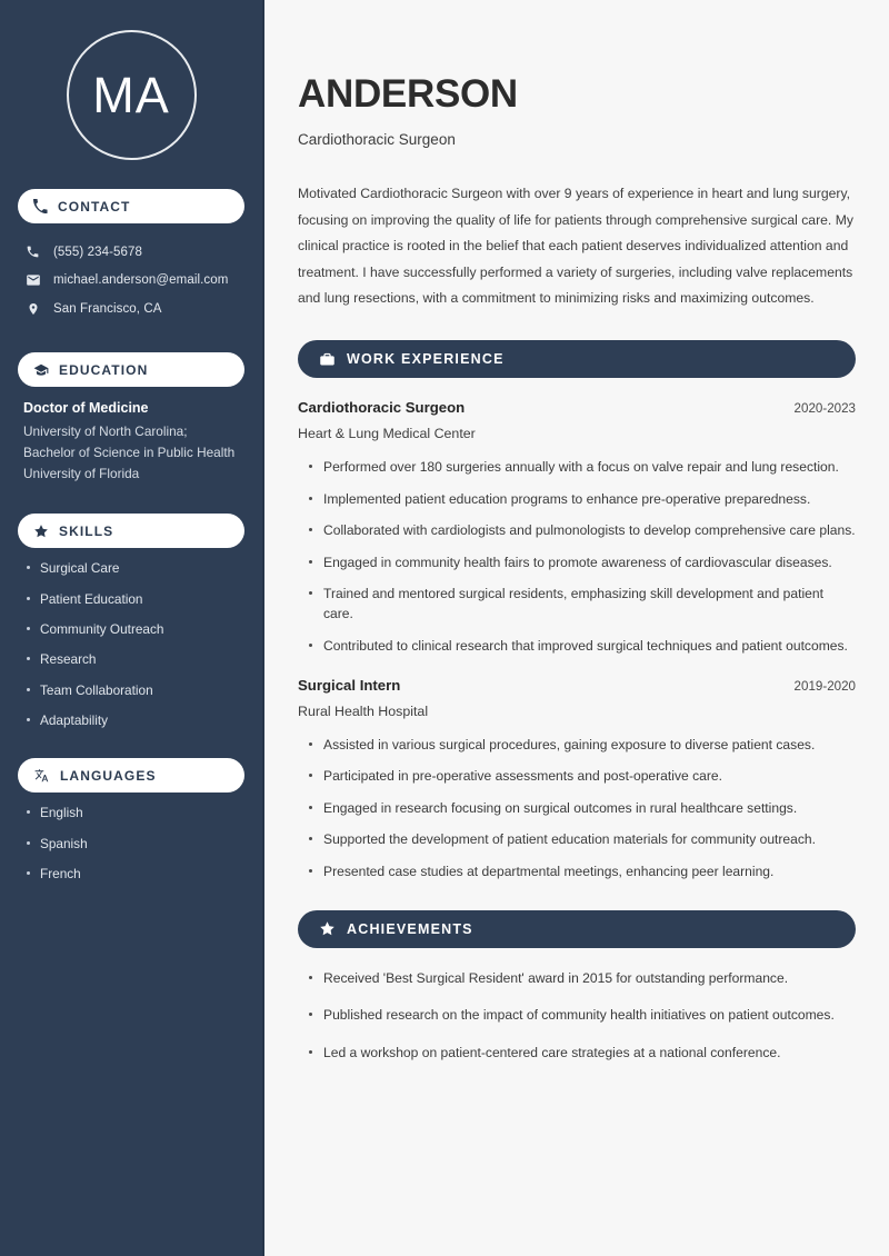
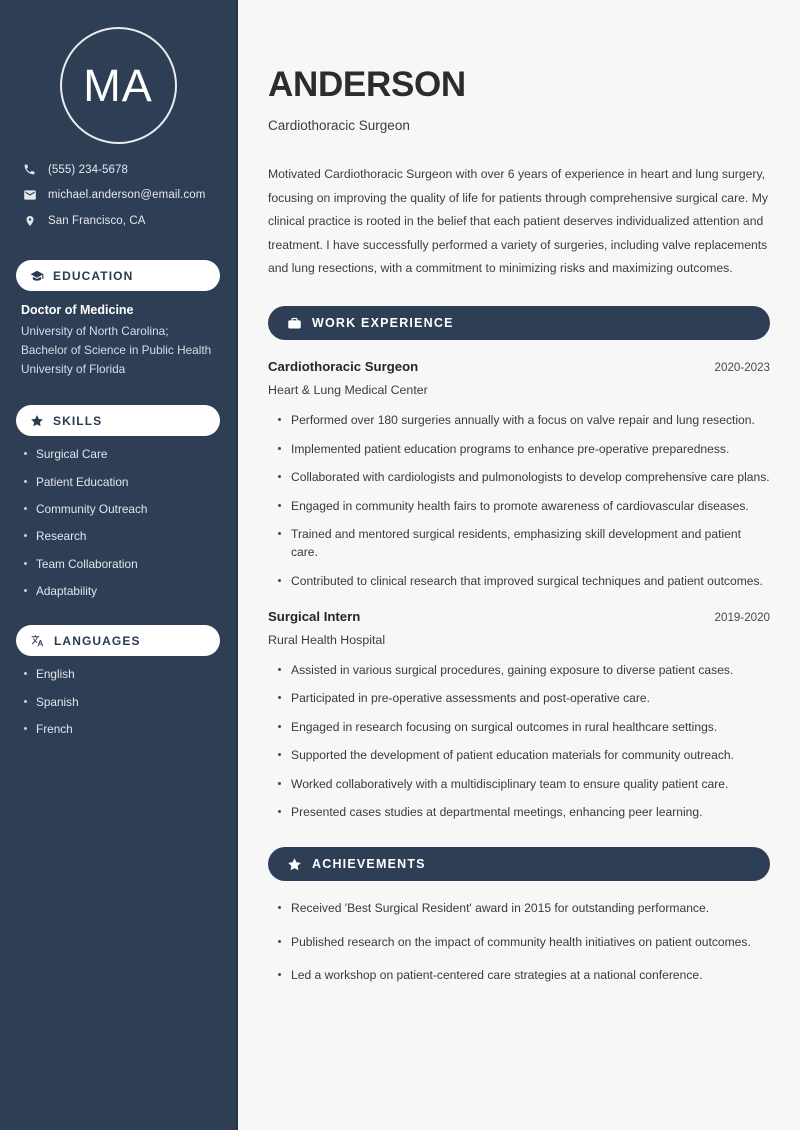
  MA
- CONTACT
  (555) 234-5678
  michael.anderson@email.com
  San Francisco, CA
  EDUCATION
  Doctor of Medicine
  University of North Carolina; Bachelor of Science in Public Health University of Florida
  SKILLS
  Surgical Care
  Patient Education
  Community Outreach
  Research
  Team Collaboration
  Adaptability
  LANGUAGES
  English
  Spanish
  French
  ANDERSON
  Cardiothoracic Surgeon
- Motivated Cardiothoracic Surgeon with over 9 years of experience in heart and lung surgery, focusing on improving the quality of life for patients through comprehensive surgical care. My clinical practice is rooted in the belief that each patient deserves individualized attention and treatment. I have successfully performed a variety of surgeries, including valve replacements and lung resections, with a commitment to minimizing risks and maximizing outcomes.
+ Motivated Cardiothoracic Surgeon with over 6 years of experience in heart and lung surgery, focusing on improving the quality of life for patients through comprehensive surgical care. My clinical practice is rooted in the belief that each patient deserves individualized attention and treatment. I have successfully performed a variety of surgeries, including valve replacements and lung resections, with a commitment to minimizing risks and maximizing outcomes.
  WORK EXPERIENCE
  Cardiothoracic Surgeon
  2020-2023
  Heart & Lung Medical Center
  Performed over 180 surgeries annually with a focus on valve repair and lung resection.
  Implemented patient education programs to enhance pre-operative preparedness.
  Collaborated with cardiologists and pulmonologists to develop comprehensive care plans.
  Engaged in community health fairs to promote awareness of cardiovascular diseases.
  Trained and mentored surgical residents, emphasizing skill development and patient care.
  Contributed to clinical research that improved surgical techniques and patient outcomes.
  Surgical Intern
  2019-2020
  Rural Health Hospital
  Assisted in various surgical procedures, gaining exposure to diverse patient cases.
  Participated in pre-operative assessments and post-operative care.
  Engaged in research focusing on surgical outcomes in rural healthcare settings.
  Supported the development of patient education materials for community outreach.
+ Worked collaboratively with a multidisciplinary team to ensure quality patient care.
- Presented case studies at departmental meetings, enhancing peer learning.
+ Presented cases studies at departmental meetings, enhancing peer learning.
  ACHIEVEMENTS
  Received 'Best Surgical Resident' award in 2015 for outstanding performance.
  Published research on the impact of community health initiatives on patient outcomes.
  Led a workshop on patient-centered care strategies at a national conference.
